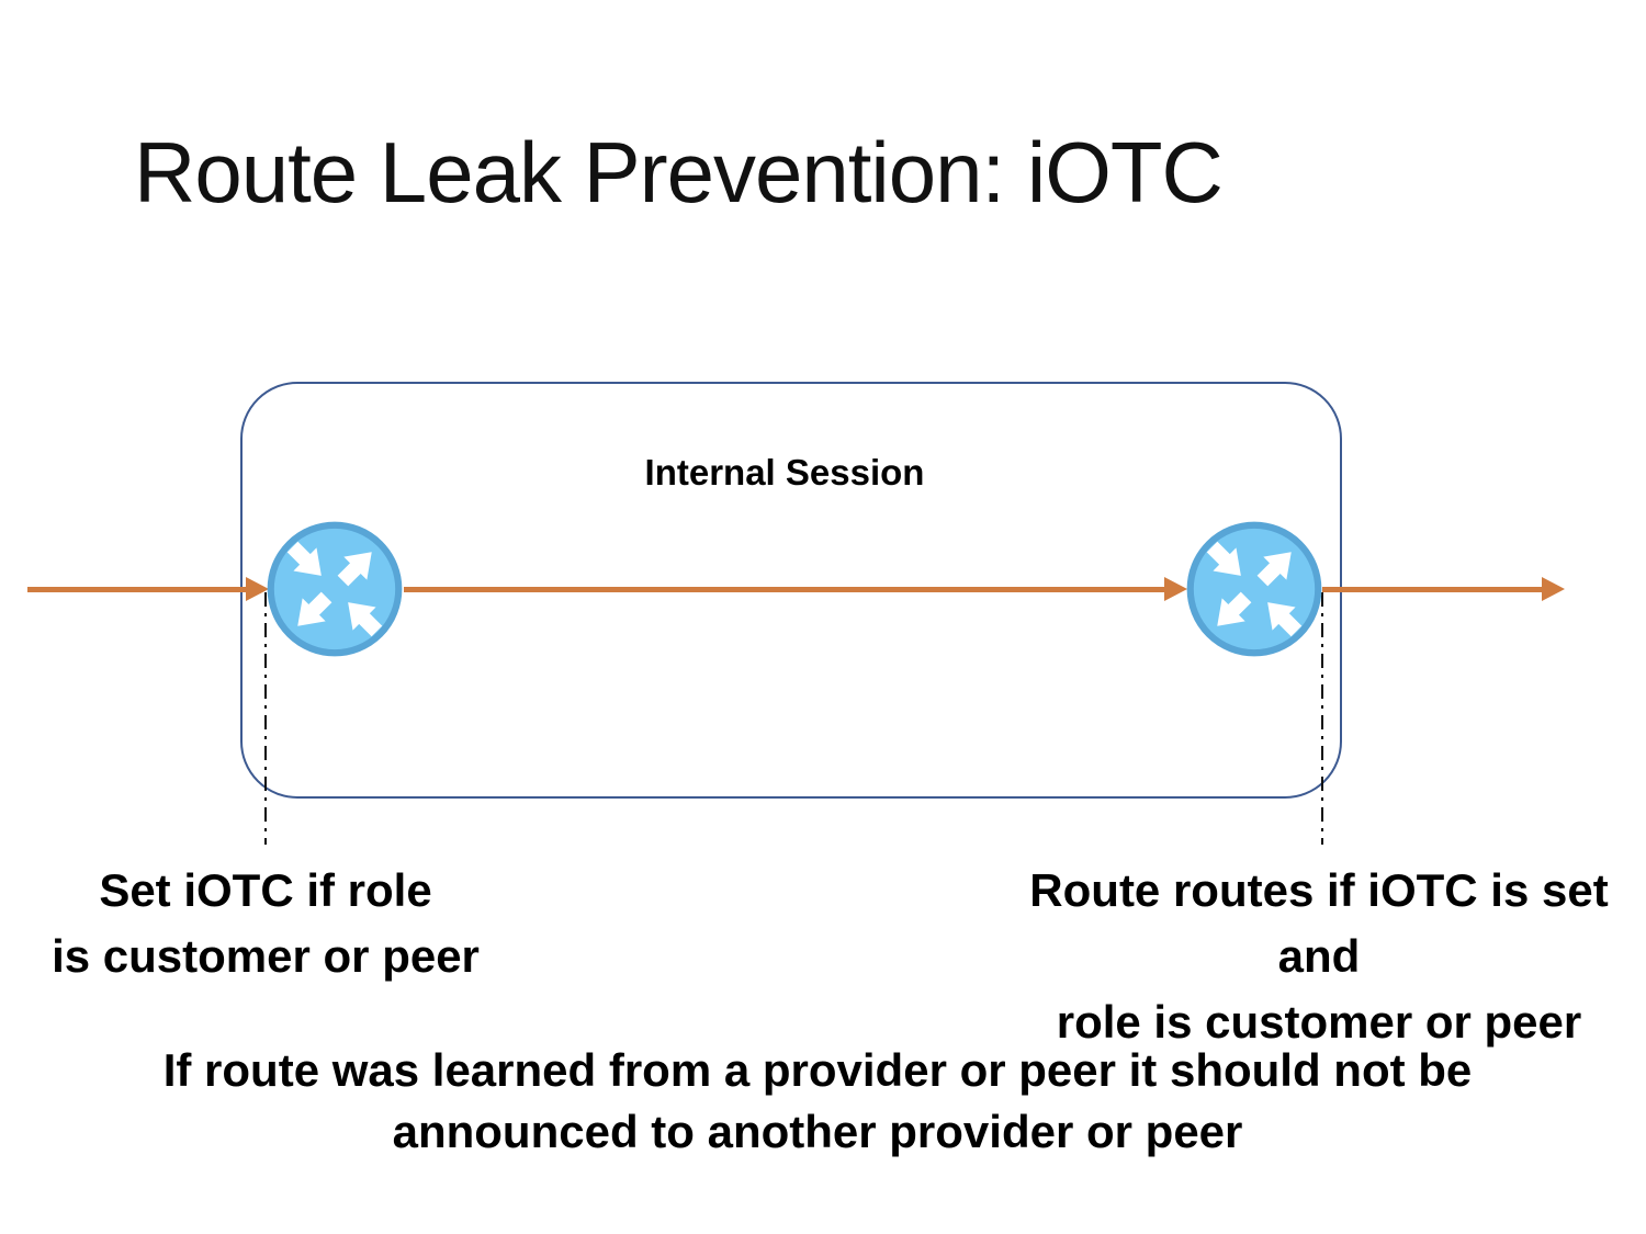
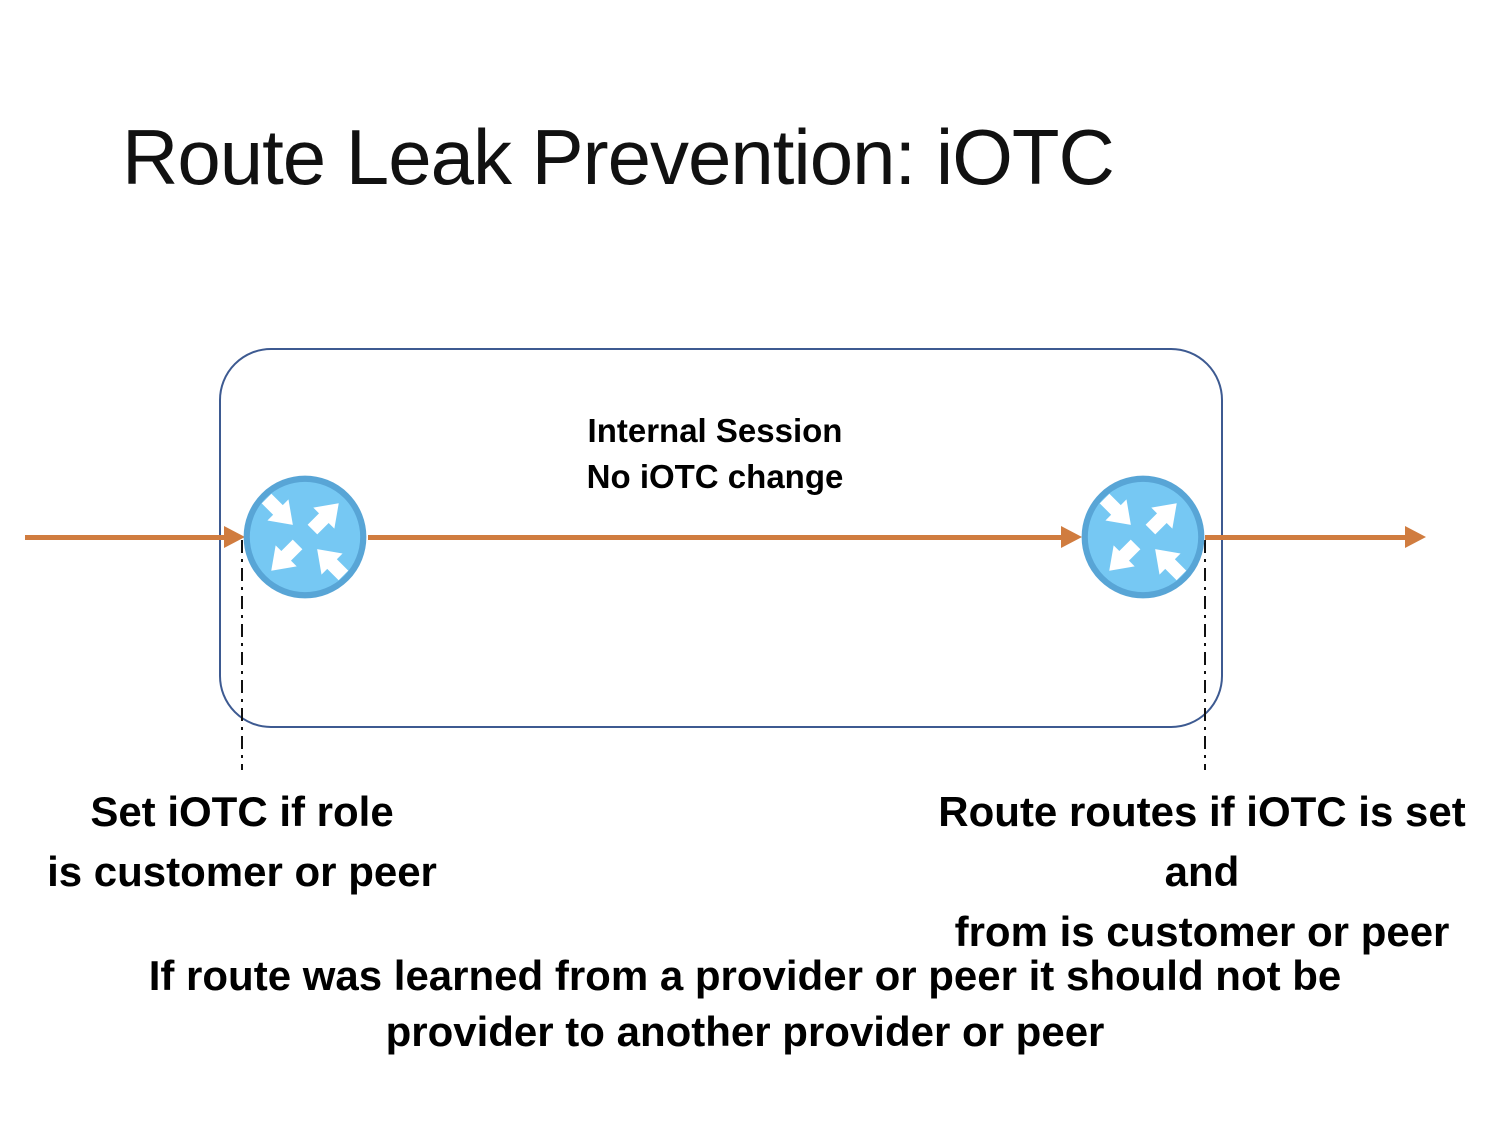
  Route Leak Prevention: iOTC
  Internal Session
+ No iOTC change
  Set iOTC if role
  is customer or peer
  Route routes if iOTC is set and
- role is customer or peer
+ from is customer or peer
  If route was learned from a provider or peer it should not be
- announced to another provider or peer
+ provider to another provider or peer
